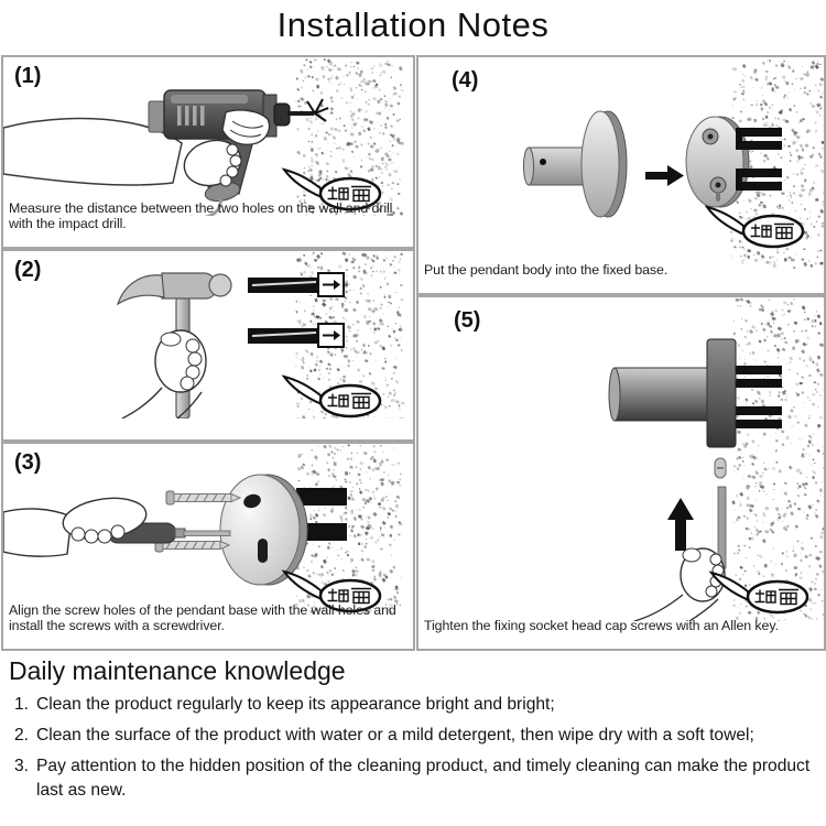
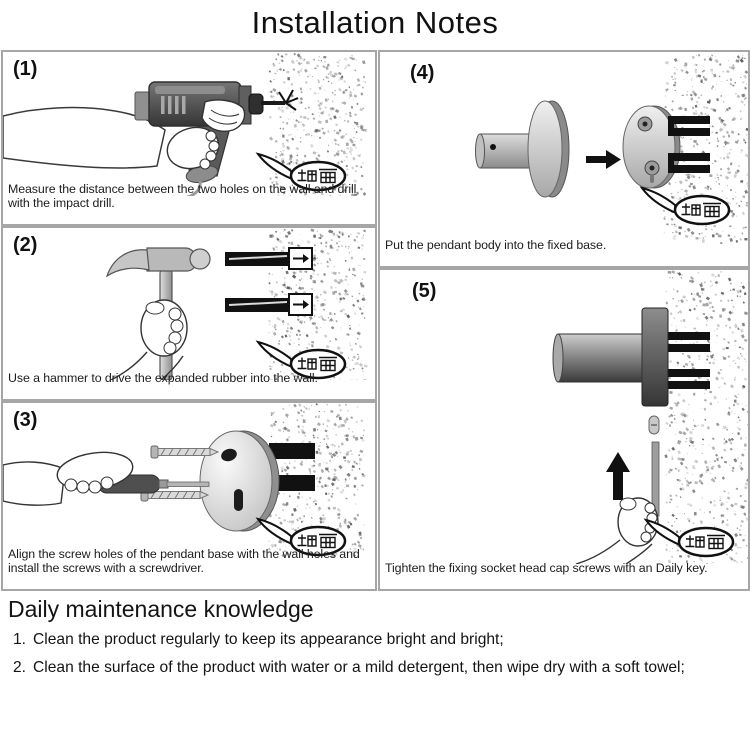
  Installation Notes
  (1)
  Measure the distance between the two holes on the wall and drill with the impact drill.
  (2)
+ Use a hammer to drive the expanded rubber into the wall.
  (3)
  Align the screw holes of the pendant base with the wall holes and install the screws with a screwdriver.
  (4)
  Put the pendant body into the fixed base.
  (5)
- Tighten the fixing socket head cap screws with an Allen key.
+ Tighten the fixing socket head cap screws with an Daily key.
  Daily maintenance knowledge
  1.
  Clean the product regularly to keep its appearance bright and bright;
  2.
  Clean the surface of the product with water or a mild detergent, then wipe dry with a soft towel;
- 3.
- Pay attention to the hidden position of the cleaning product, and timely cleaning can make the product last as new.
